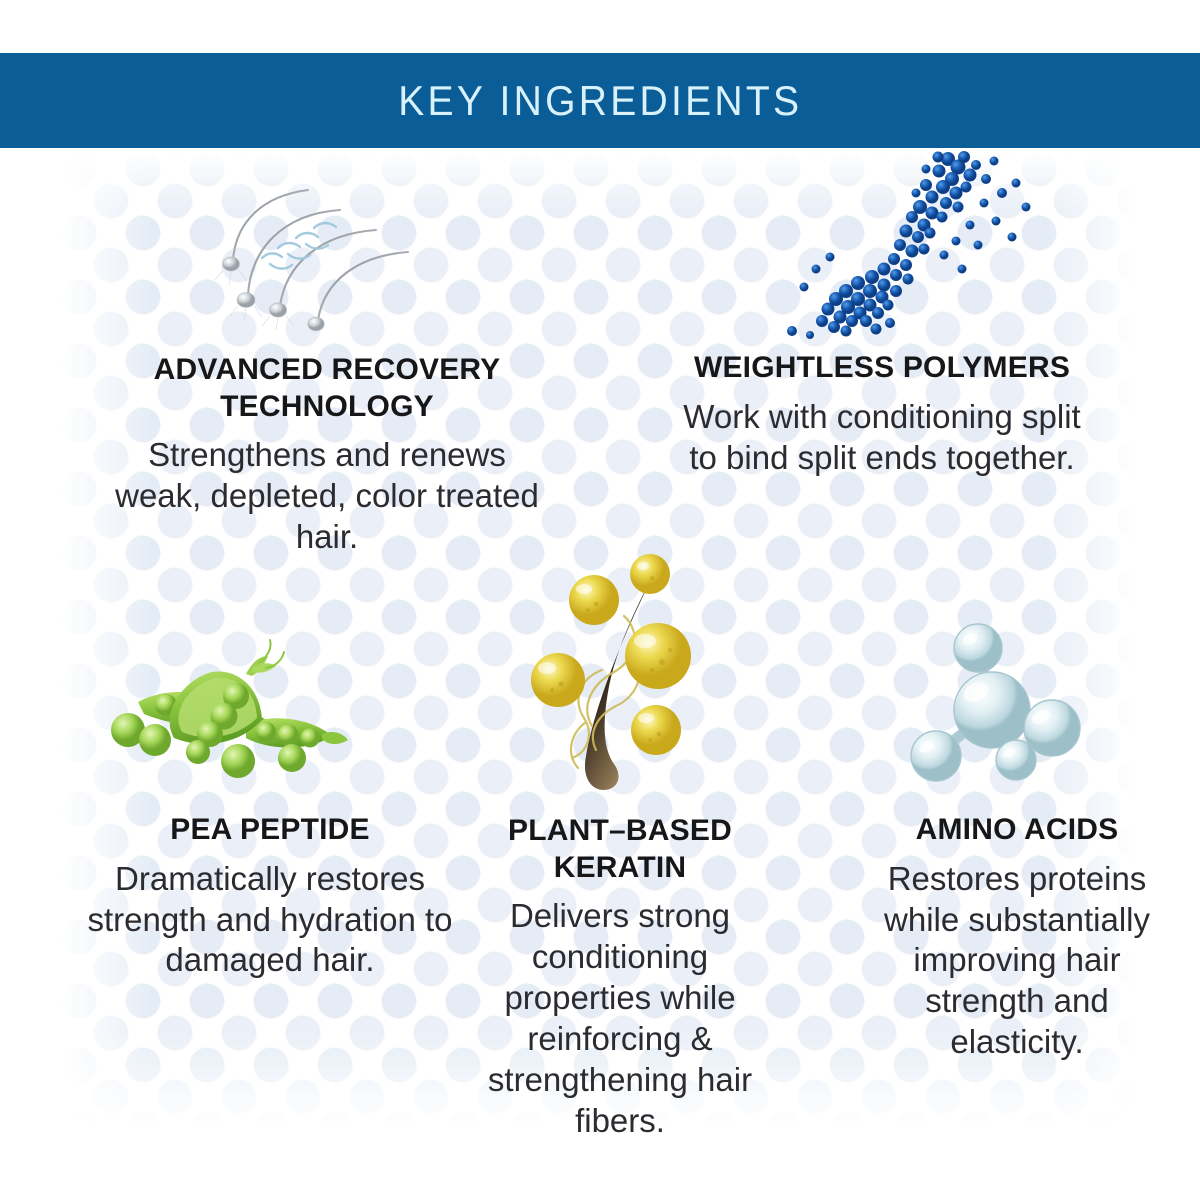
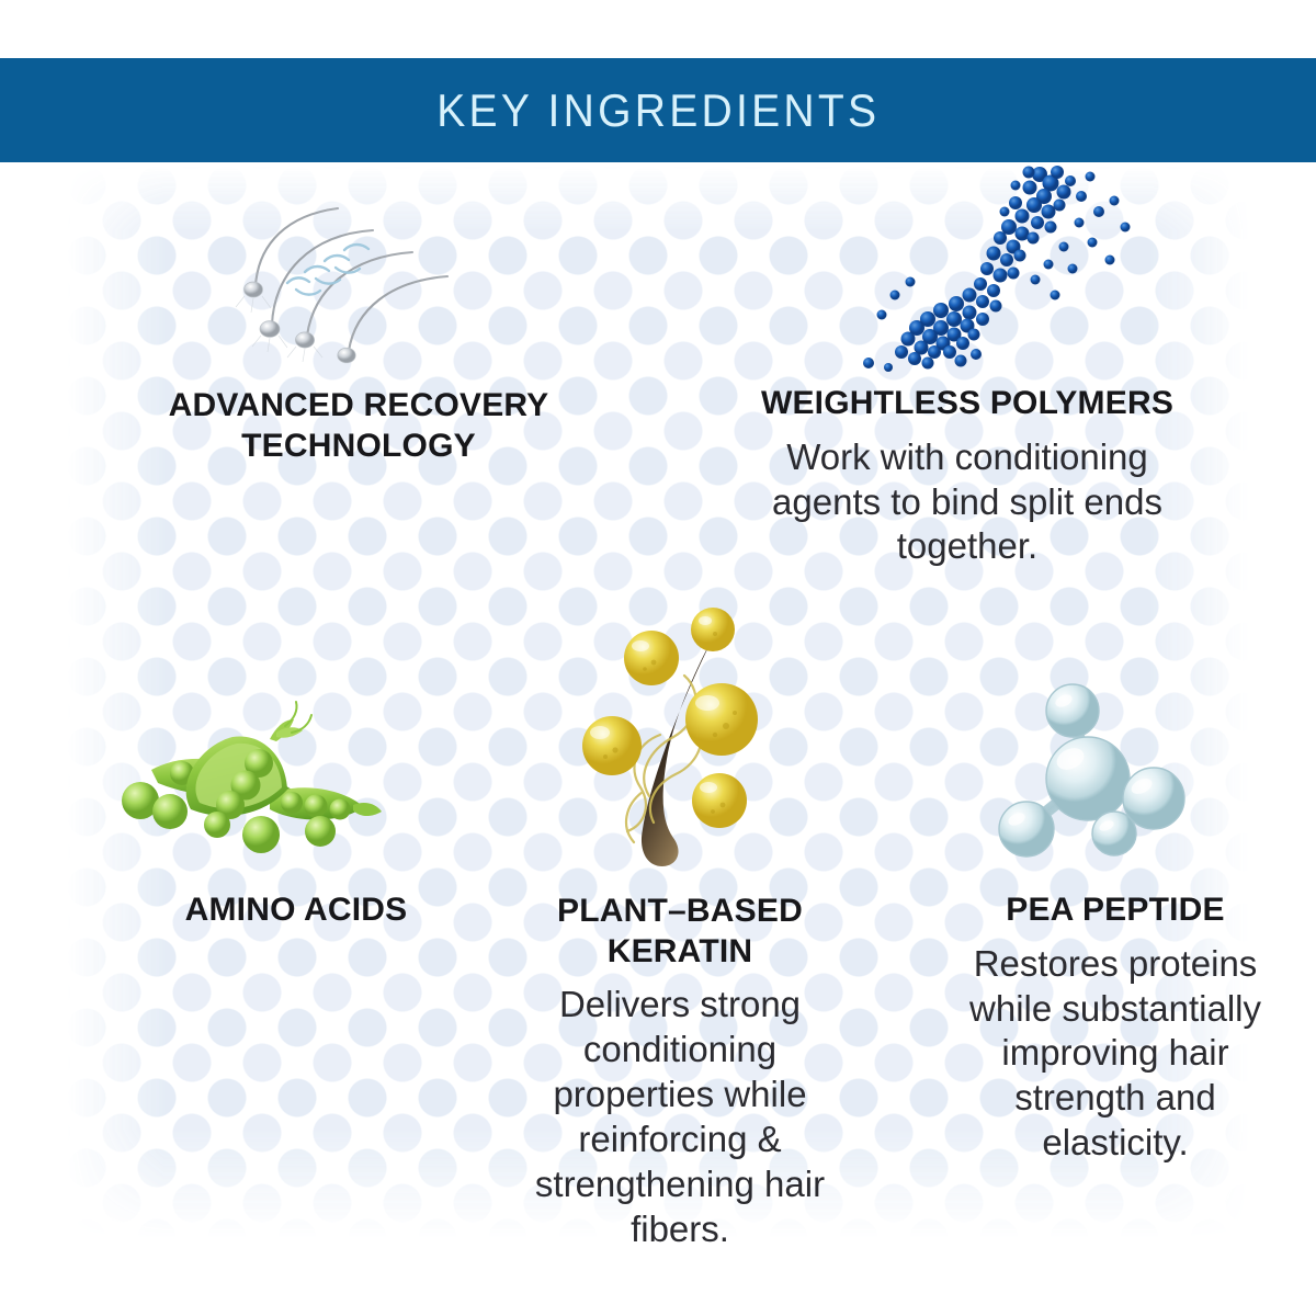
  KEY INGREDIENTS
  ADVANCED RECOVERY TECHNOLOGY
- Strengthens and renews weak, depleted, color treated hair.
  WEIGHTLESS POLYMERS
- Work with conditioning split to bind split ends together.
+ Work with conditioning agents to bind split ends together.
- PEA PEPTIDE
+ AMINO ACIDS
- Dramatically restores strength and hydration to damaged hair.
  PLANT–BASED KERATIN
  Delivers strong conditioning properties while reinforcing & strengthening hair fibers.
- AMINO ACIDS
+ PEA PEPTIDE
  Restores proteins while substantially improving hair strength and elasticity.
